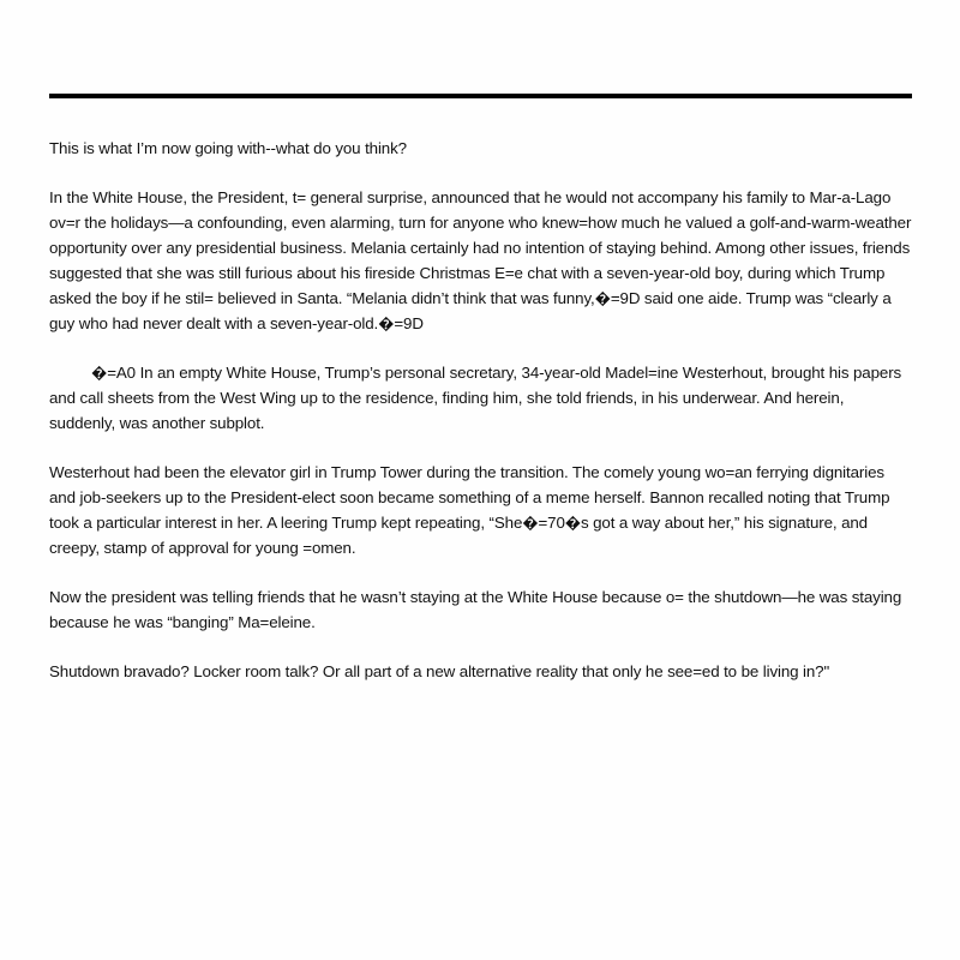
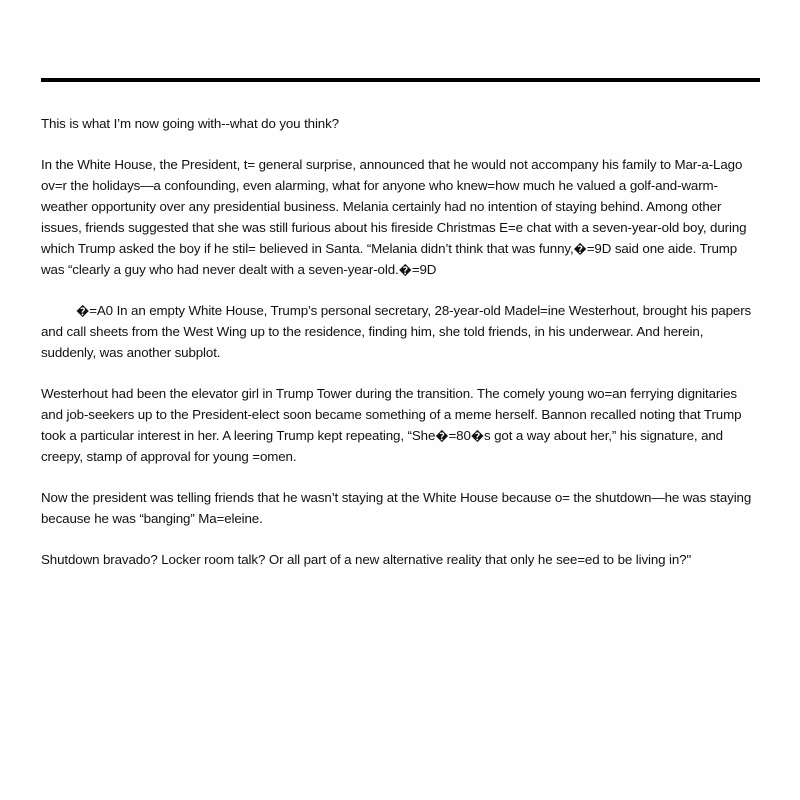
  This is what I’m now going with--what do you think?
- In the White House, the President, t= general surprise, announced that he would not accompany his family to Mar-a-Lago ov=r the holidays—a confounding, even alarming, turn for anyone who knew=how much he valued a golf-and-warm-weather opportunity over any presidential business. Melania certainly had no intention of staying behind. Among other issues, friends suggested that she was still furious about his fireside Christmas E=e chat with a seven-year-old boy, during which Trump asked the boy if he stil= believed in Santa. “Melania didn’t think that was funny,�=9D said one aide. Trump was “clearly a guy who had never dealt with a seven-year-old.�=9D
+ In the White House, the President, t= general surprise, announced that he would not accompany his family to Mar-a-Lago ov=r the holidays—a confounding, even alarming, what for anyone who knew=how much he valued a golf-and-warm-weather opportunity over any presidential business. Melania certainly had no intention of staying behind. Among other issues, friends suggested that she was still furious about his fireside Christmas E=e chat with a seven-year-old boy, during which Trump asked the boy if he stil= believed in Santa. “Melania didn’t think that was funny,�=9D said one aide. Trump was “clearly a guy who had never dealt with a seven-year-old.�=9D
- �=A0 In an empty White House, Trump’s personal secretary, 34-year-old Madel=ine Westerhout, brought his papers and call sheets from the West Wing up to the residence, finding him, she told friends, in his underwear. And herein, suddenly, was another subplot.
+ �=A0 In an empty White House, Trump’s personal secretary, 28-year-old Madel=ine Westerhout, brought his papers and call sheets from the West Wing up to the residence, finding him, she told friends, in his underwear. And herein, suddenly, was another subplot.
- Westerhout had been the elevator girl in Trump Tower during the transition. The comely young wo=an ferrying dignitaries and job-seekers up to the President-elect soon became something of a meme herself. Bannon recalled noting that Trump took a particular interest in her. A leering Trump kept repeating, “She�=70�s got a way about her,” his signature, and creepy, stamp of approval for young =omen.
+ Westerhout had been the elevator girl in Trump Tower during the transition. The comely young wo=an ferrying dignitaries and job-seekers up to the President-elect soon became something of a meme herself. Bannon recalled noting that Trump took a particular interest in her. A leering Trump kept repeating, “She�=80�s got a way about her,” his signature, and creepy, stamp of approval for young =omen.
  Now the president was telling friends that he wasn’t staying at the White House because o= the shutdown—he was staying because he was “banging” Ma=eleine.
  Shutdown bravado? Locker room talk? Or all part of a new alternative reality that only he see=ed to be living in?"
